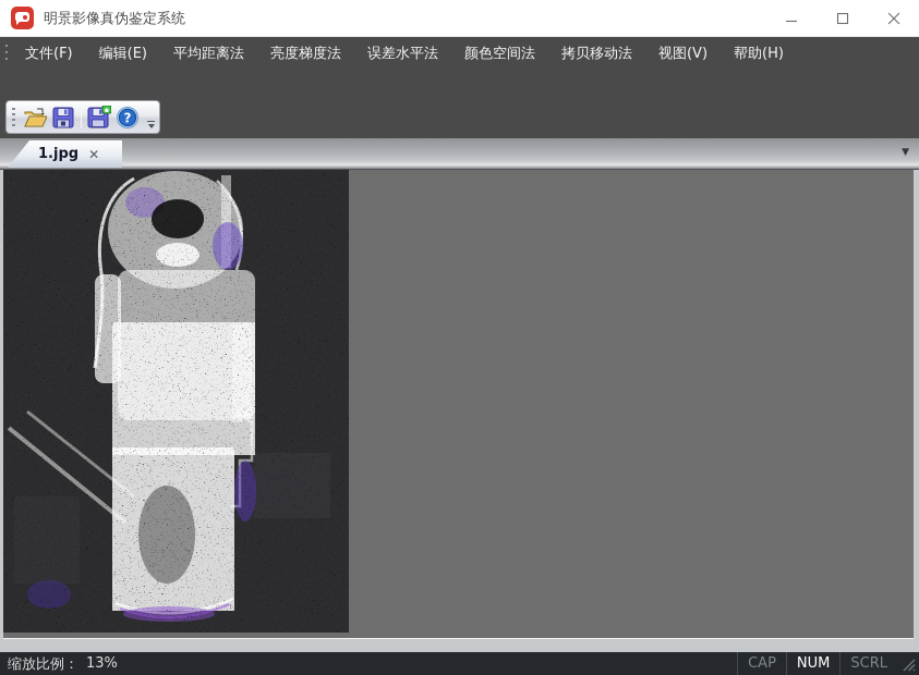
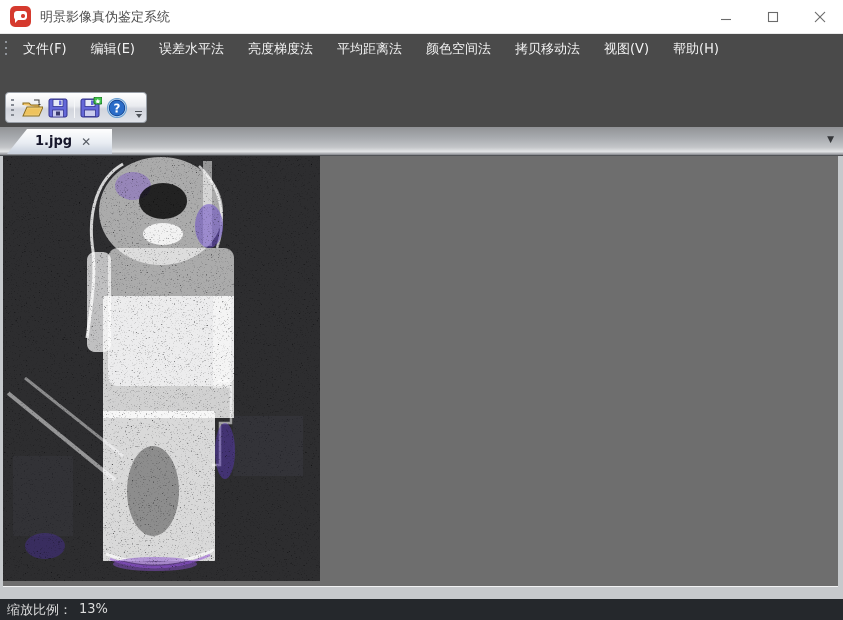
  明景影像真伪鉴定系统
  文件(F)
  编辑(E)
- 平均距离法
+ 误差水平法
  亮度梯度法
- 误差水平法
+ 平均距离法
  颜色空间法
  拷贝移动法
  视图(V)
  帮助(H)
  ?
  1.jpg
  ✕
  ▼
  缩放比例：
  13%
- CAP
- NUM
- SCRL
